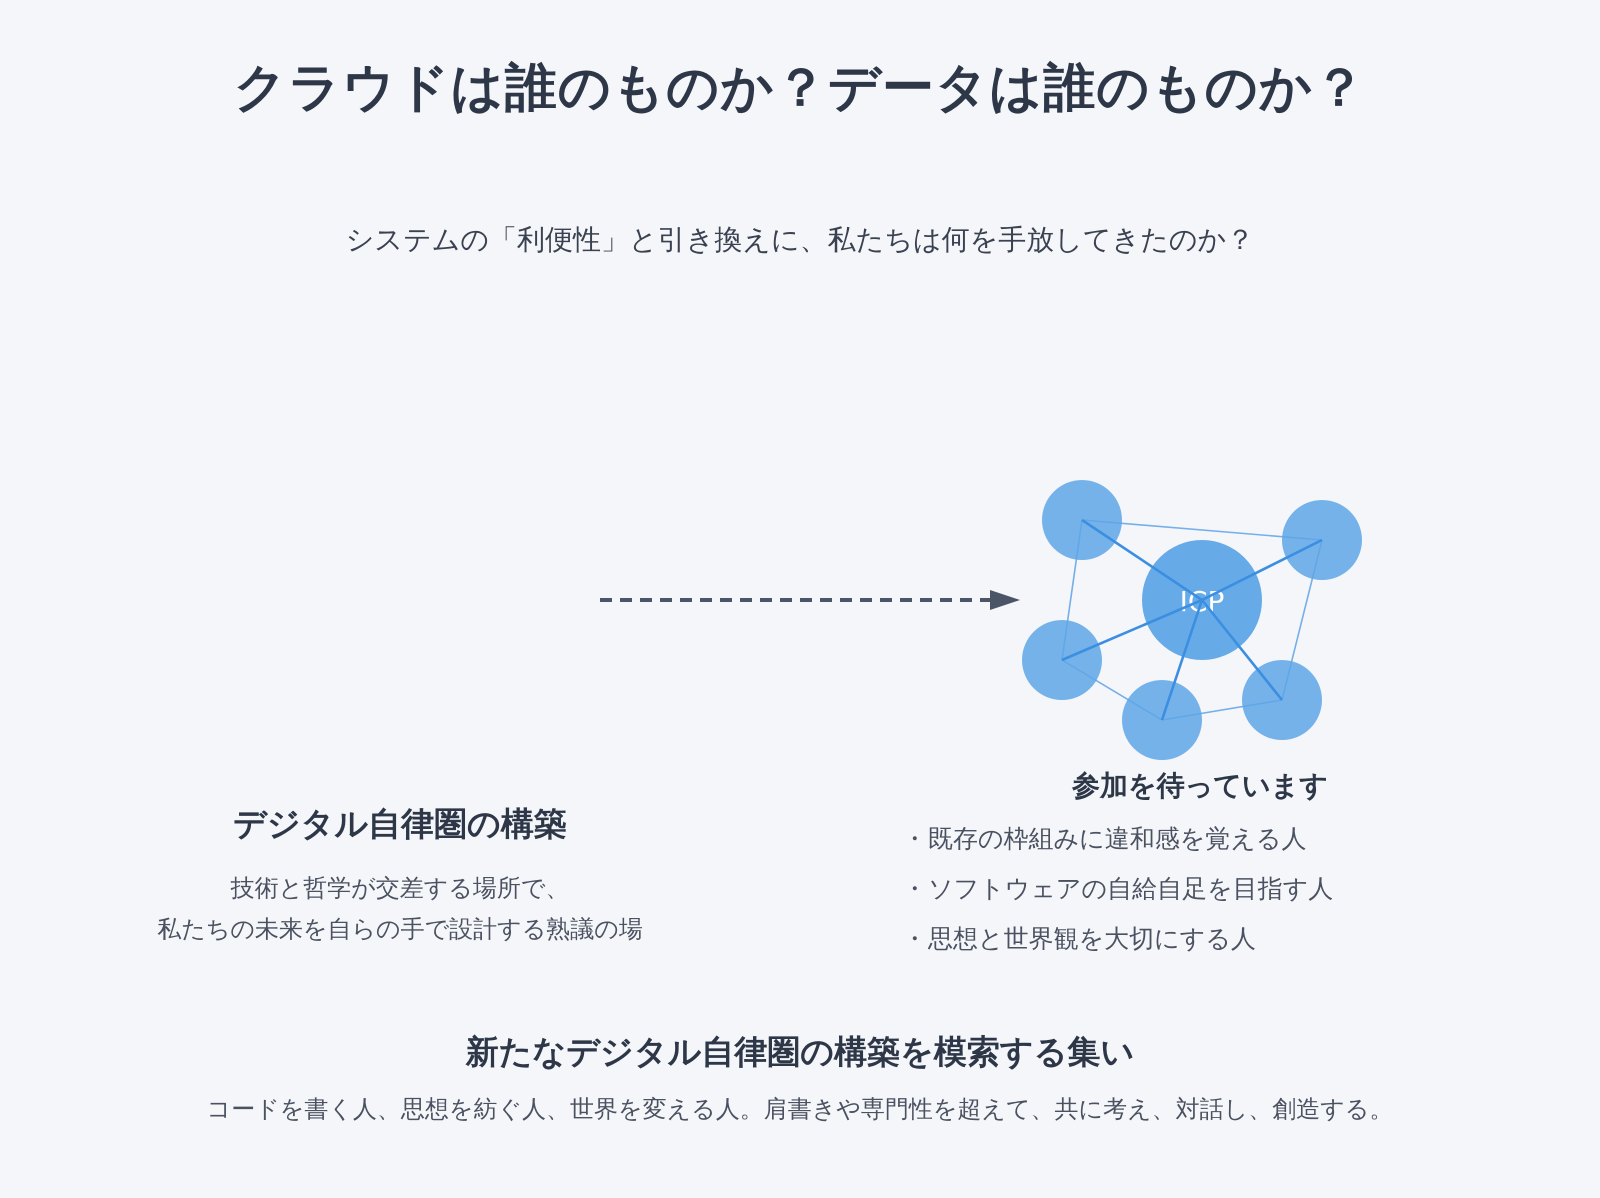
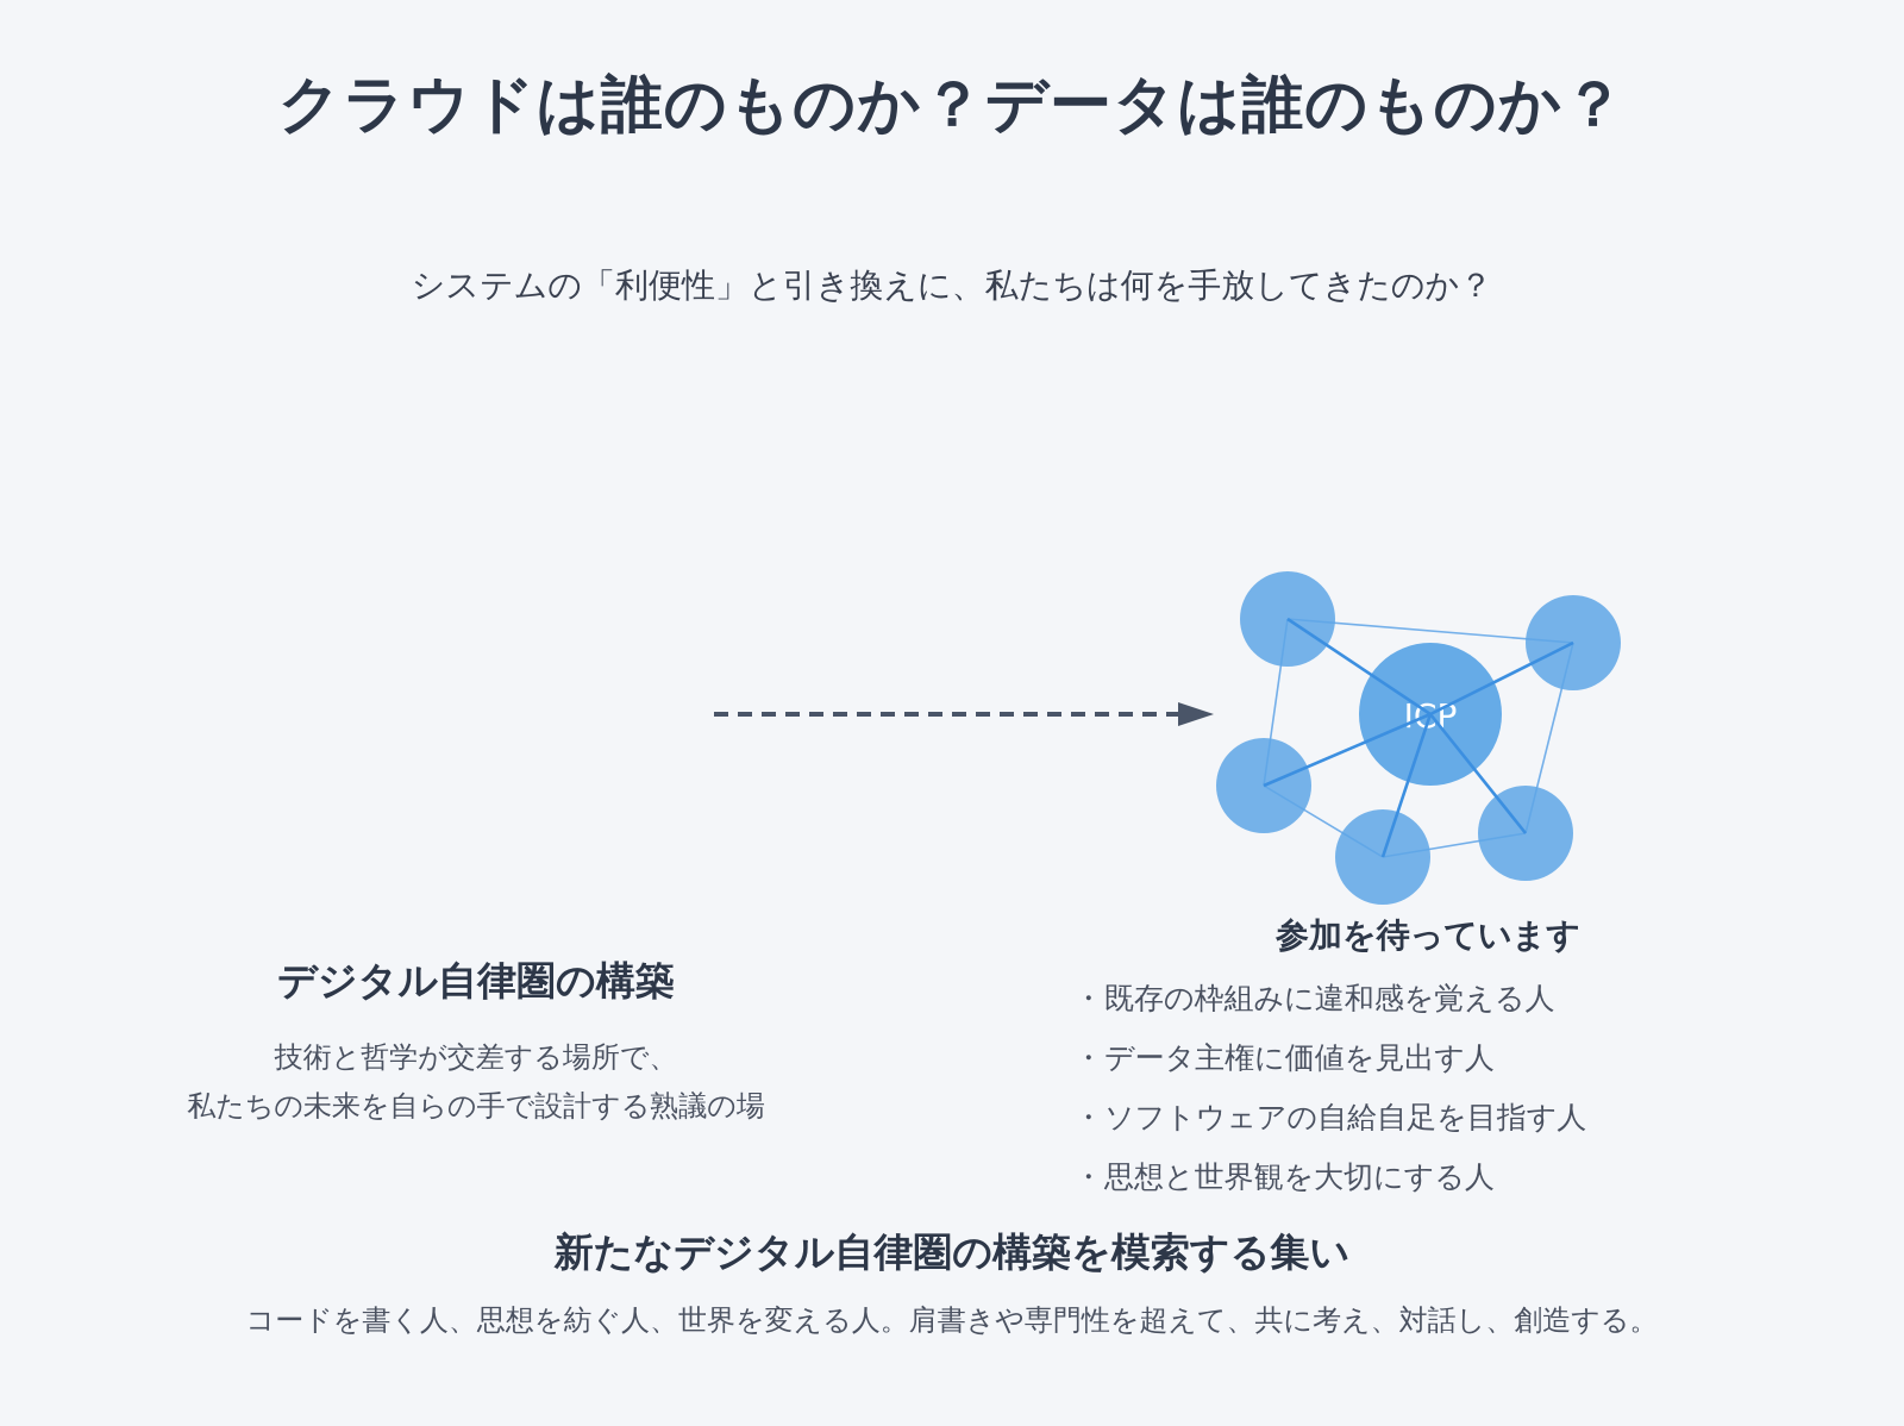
  クラウドは誰のものか？データは誰のものか？
  システムの「利便性」と引き換えに、私たちは何を手放してきたのか？
  デジタル自律圏の構築
  技術と哲学が交差する場所で、
  私たちの未来を自らの手で設計する熟議の場
  参加を待っています
  ・既存の枠組みに違和感を覚える人
+ ・データ主権に価値を見出す人
  ・ソフトウェアの自給自足を目指す人
  ・思想と世界観を大切にする人
  新たなデジタル自律圏の構築を模索する集い
  コードを書く人、思想を紡ぐ人、世界を変える人。肩書きや専門性を超えて、共に考え、対話し、創造する。
